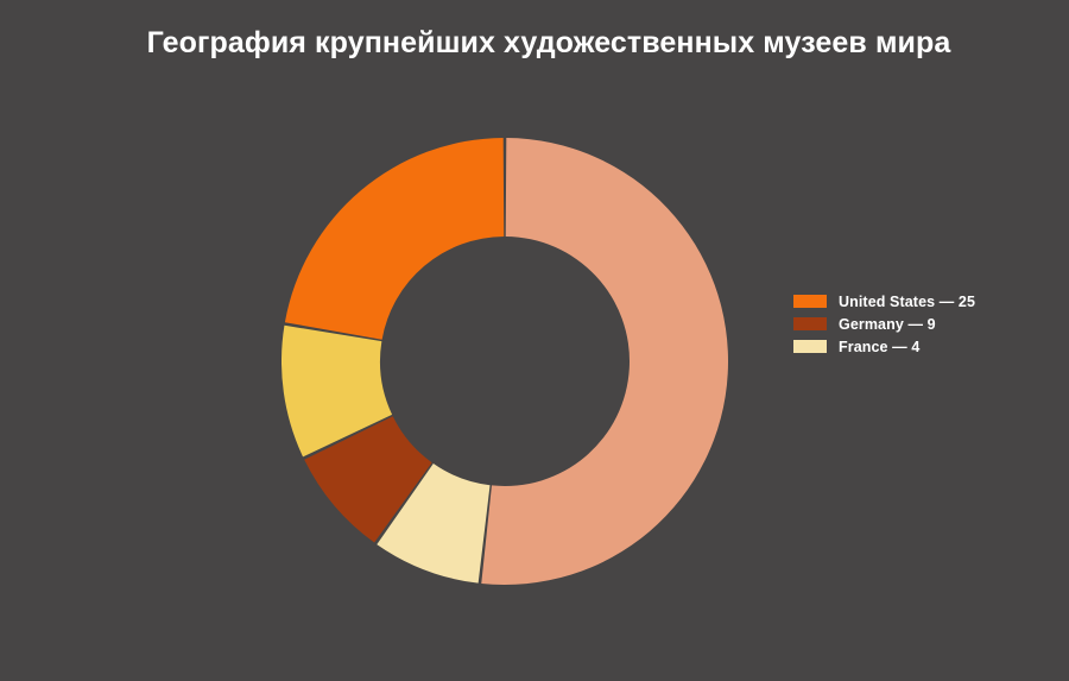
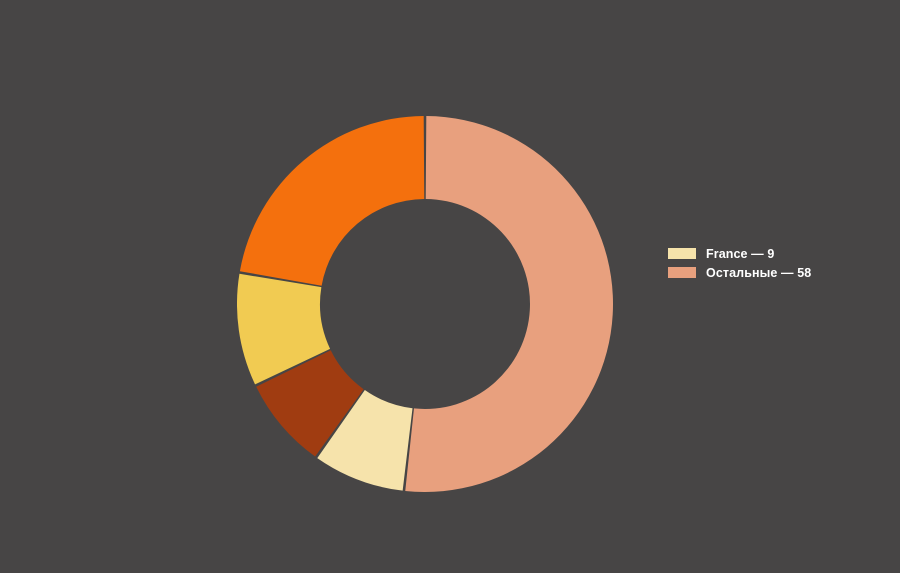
- География крупнейших художественных музеев мира
- United States — 25
- Germany — 9
- France — 4
+ France — 9
+ Остальные — 58
